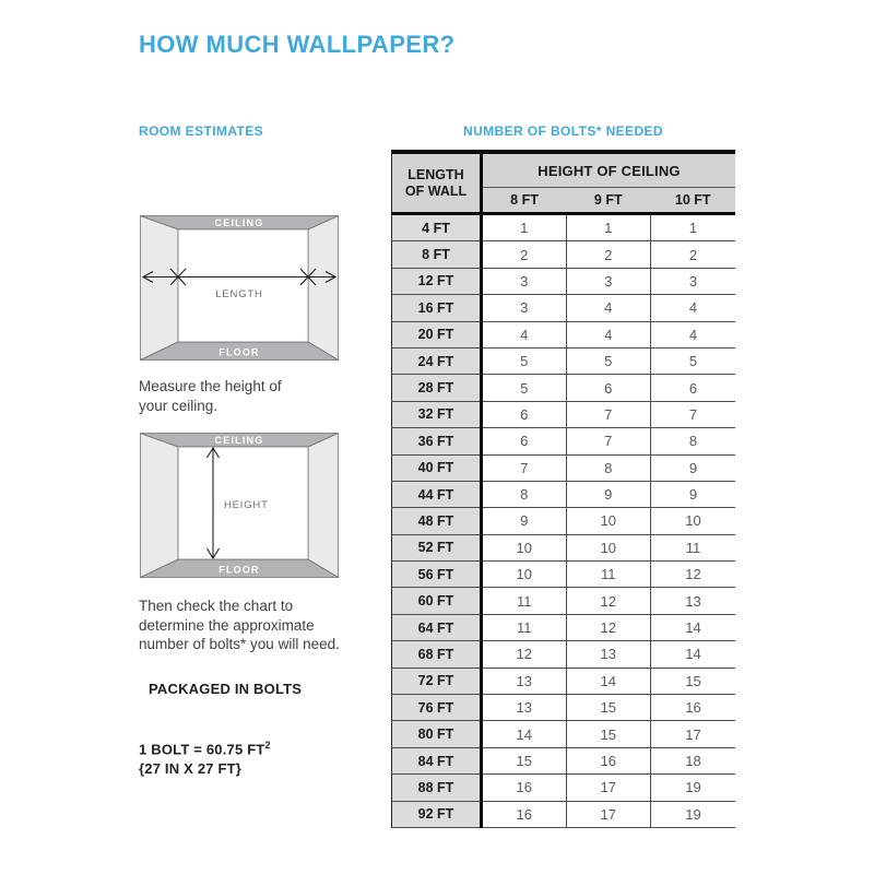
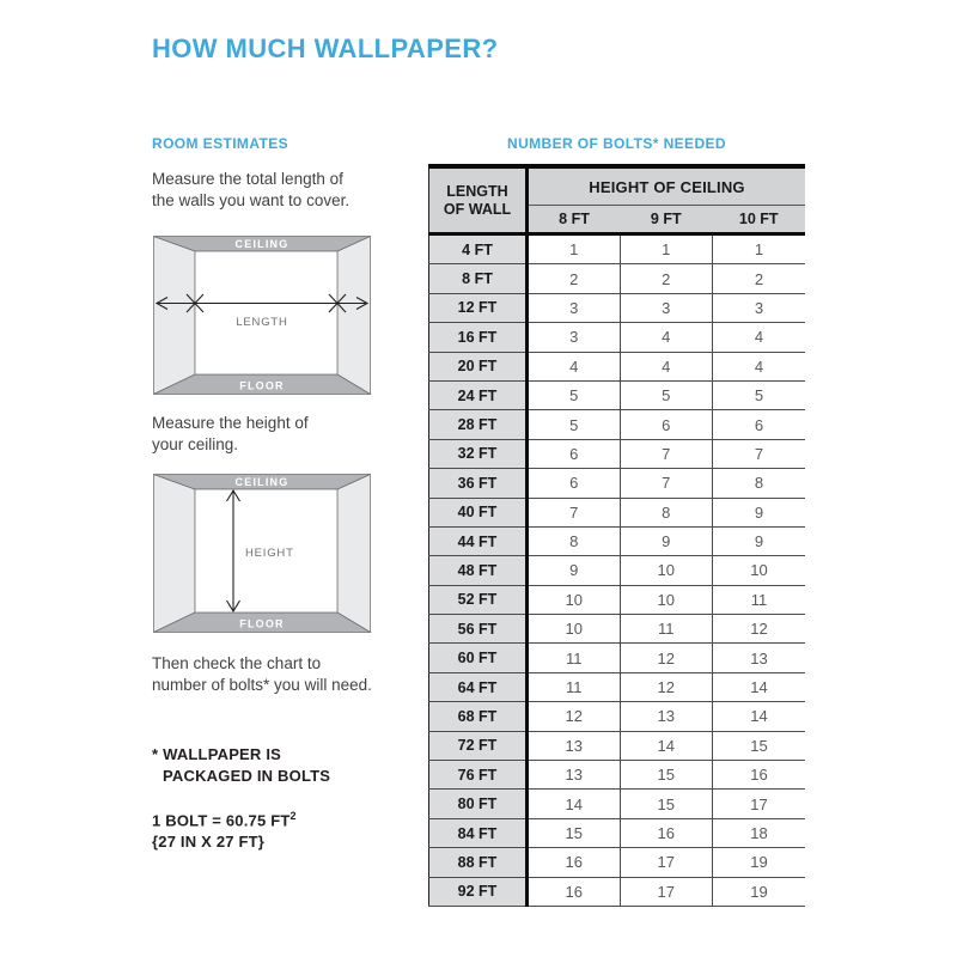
  HOW MUCH WALLPAPER?
  ROOM ESTIMATES
+ Measure the total length of
+ the walls you want to cover.
  CEILING
  FLOOR
  LENGTH
  Measure the height of
  your ceiling.
  CEILING
  FLOOR
  HEIGHT
  Then check the chart to
- determine the approximate
  number of bolts* you will need.
+ * WALLPAPER IS
  PACKAGED IN BOLTS
  1 BOLT = 60.75 FT2
  {27 IN X 27 FT}
  NUMBER OF BOLTS* NEEDED
  LENGTH OF WALL	HEIGHT OF CEILING
  8 FT	9 FT	10 FT
  4 FT	1	1	1
  8 FT	2	2	2
  12 FT	3	3	3
  16 FT	3	4	4
  20 FT	4	4	4
  24 FT	5	5	5
  28 FT	5	6	6
  32 FT	6	7	7
  36 FT	6	7	8
  40 FT	7	8	9
  44 FT	8	9	9
  48 FT	9	10	10
  52 FT	10	10	11
  56 FT	10	11	12
  60 FT	11	12	13
  64 FT	11	12	14
  68 FT	12	13	14
  72 FT	13	14	15
  76 FT	13	15	16
  80 FT	14	15	17
  84 FT	15	16	18
  88 FT	16	17	19
  92 FT	16	17	19
